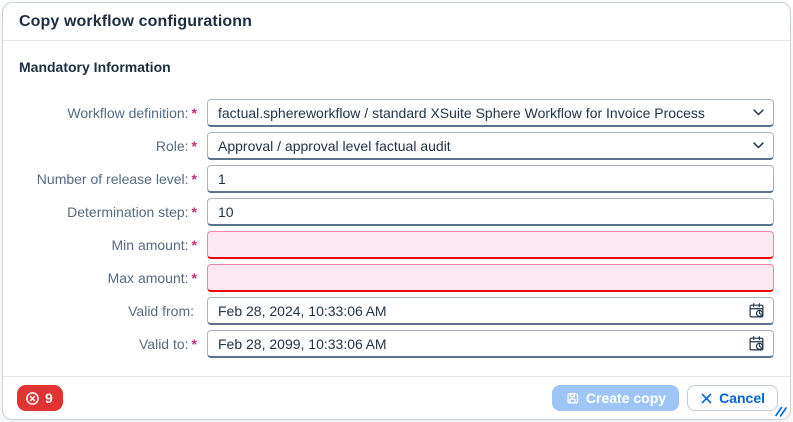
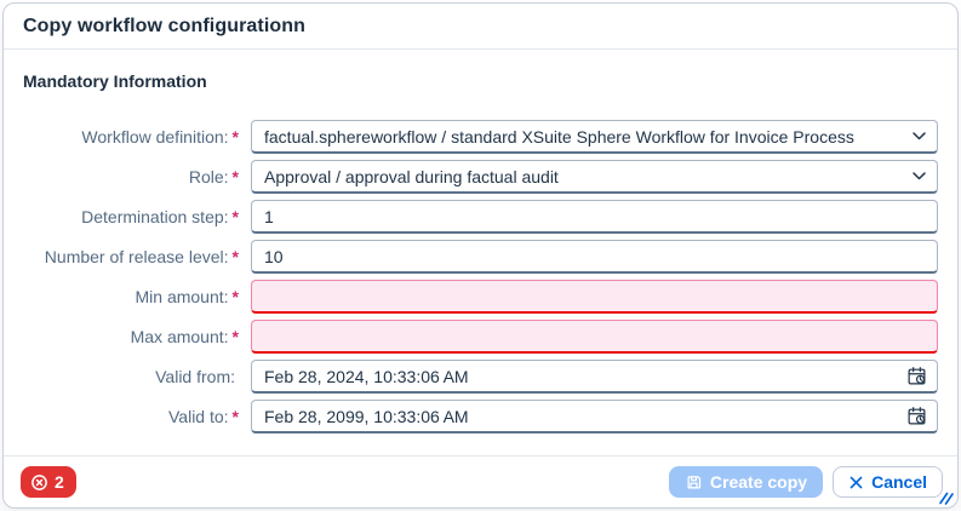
  Copy workflow configurationn
  Mandatory Information
  Workflow definition: *
  factual.sphereworkflow / standard XSuite Sphere Workflow for Invoice Process
  Role: *
- Approval / approval level factual audit
+ Approval / approval during factual audit
- Number of release level: *
+ Determination step: *
  1
- Determination step: *
+ Number of release level: *
  10
  Min amount: *
  Max amount: *
  Valid from:
  Feb 28, 2024, 10:33:06 AM
  Valid to: *
  Feb 28, 2099, 10:33:06 AM
- 9
+ 2
  Create copy
  Cancel
